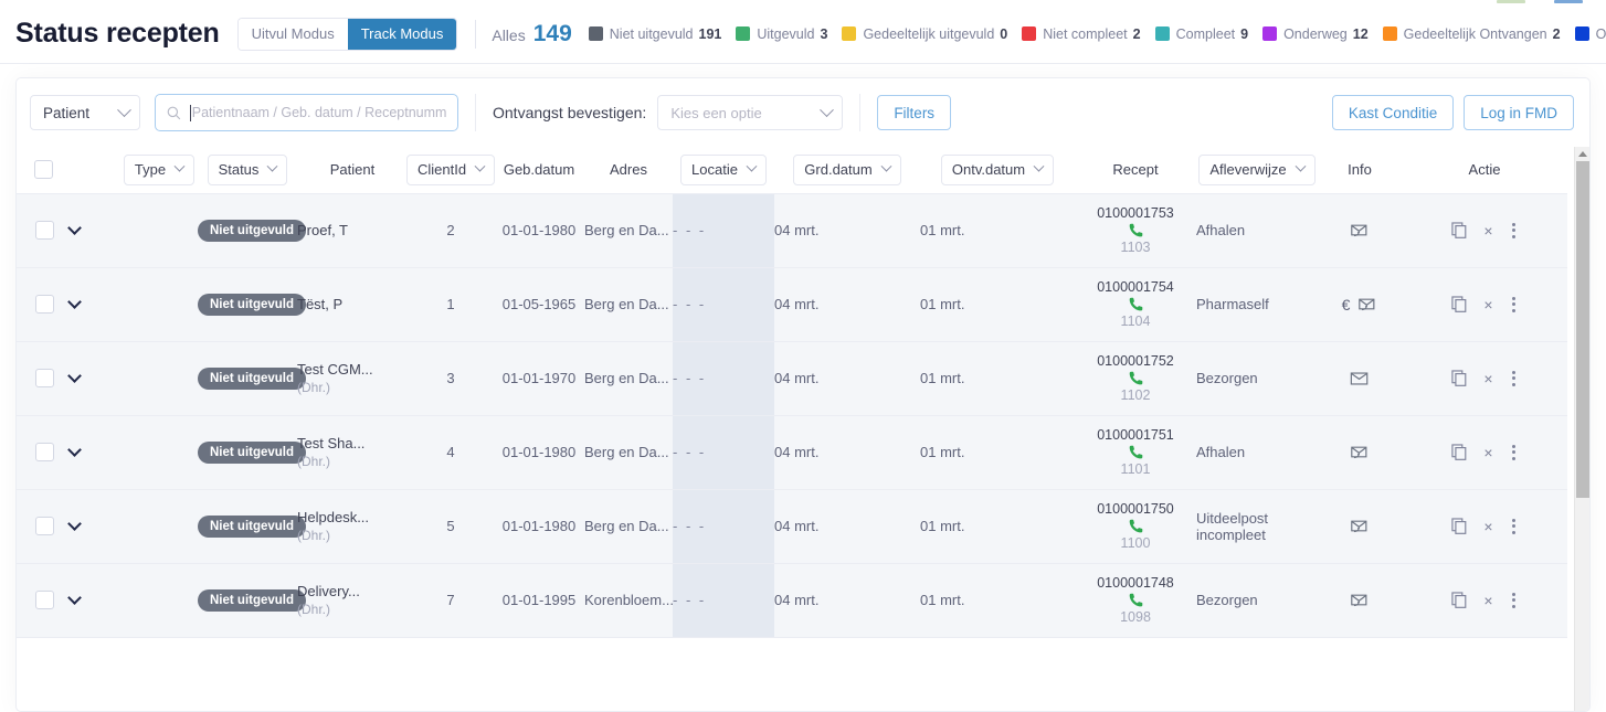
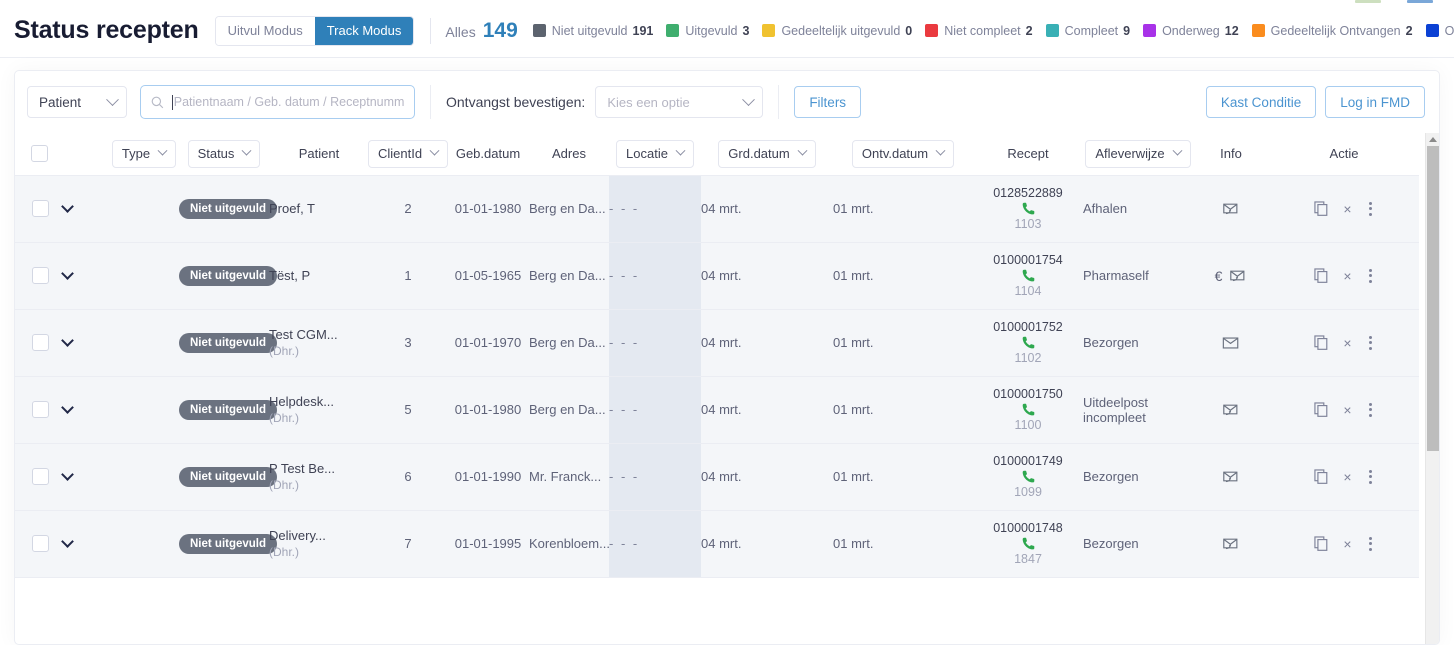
  Status recepten
  Uitvul Modus
  Track Modus
  Alles
  149
  Niet uitgevuld
  191
  Uitgevuld
  3
  Gedeeltelijk uitgevuld
  0
  Niet compleet
  2
  Compleet
  9
  Onderweg
  12
  Gedeeltelijk Ontvangen
  2
  Patient
  Patientnaam / Geb. datum / Receptnumm
  Ontvangst bevestigen:
  Kies een optie
  Filters
  Kast Conditie
  Log in FMD
  		Type	Status	Patient	ClientId	Geb.datum	Adres	Locatie	Grd.datum	Ontv.datum	Recept	Afleverwijze	Info	Actie
- 		Niet uitgevuld	Proef, T	2	01-01-1980	Berg en Da...	- - -	04 mrt.	01 mrt.	01000017531103	Afhalen		×
+ 		Niet uitgevuld	Proef, T	2	01-01-1980	Berg en Da...	- - -	04 mrt.	01 mrt.	01285228891103	Afhalen		×
  		Niet uitgevuld	Tëst, P	1	01-05-1965	Berg en Da...	- - -	04 mrt.	01 mrt.	01000017541104	Pharmaself	€	×
  		Niet uitgevuld	Test CGM...(Dhr.)	3	01-01-1970	Berg en Da...	- - -	04 mrt.	01 mrt.	01000017521102	Bezorgen		×
- 		Niet uitgevuld	Test Sha...(Dhr.)	4	01-01-1980	Berg en Da...	- - -	04 mrt.	01 mrt.	01000017511101	Afhalen		×
  		Niet uitgevuld	Helpdesk...(Dhr.)	5	01-01-1980	Berg en Da...	- - -	04 mrt.	01 mrt.	01000017501100	Uitdeelpost incompleet		×
+ 		Niet uitgevuld	P Test Be...(Dhr.)	6	01-01-1990	Mr. Franck...	- - -	04 mrt.	01 mrt.	01000017491099	Bezorgen		×
- 		Niet uitgevuld	Delivery...(Dhr.)	7	01-01-1995	Korenbloem..	- - -	04 mrt.	01 mrt.	01000017481098	Bezorgen		×
+ 		Niet uitgevuld	Delivery...(Dhr.)	7	01-01-1995	Korenbloem..	- - -	04 mrt.	01 mrt.	01000017481847	Bezorgen		×
